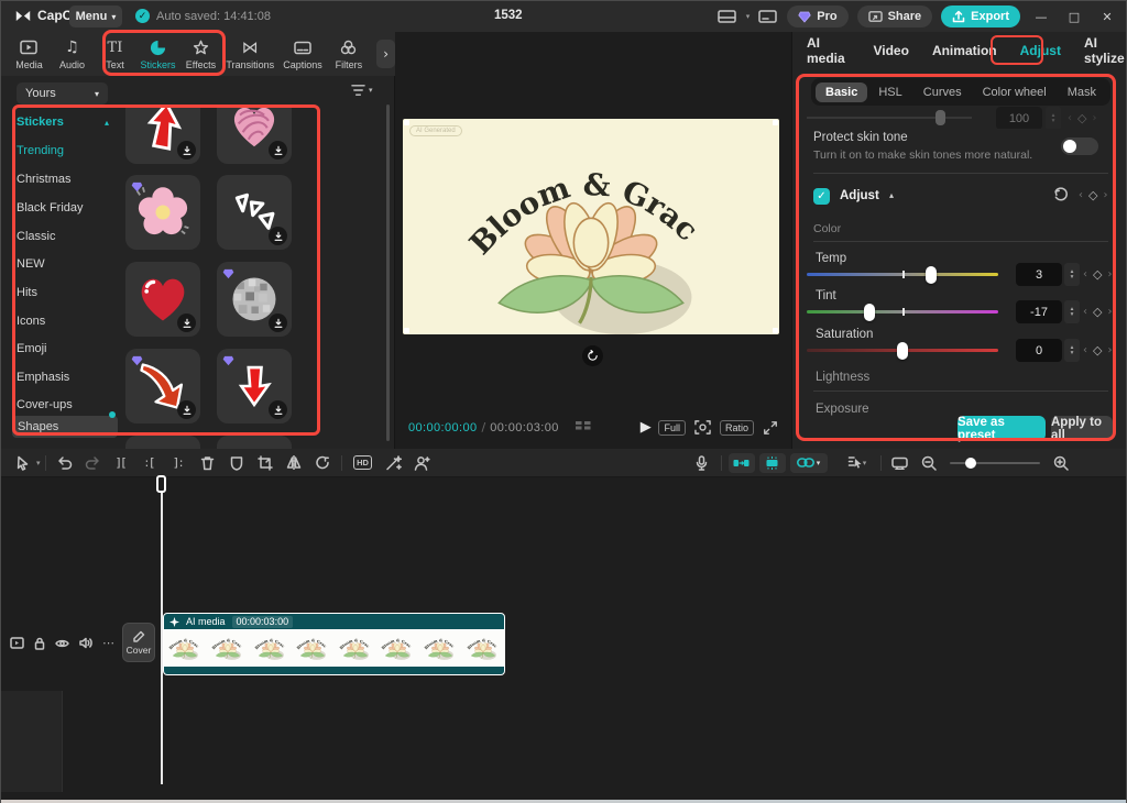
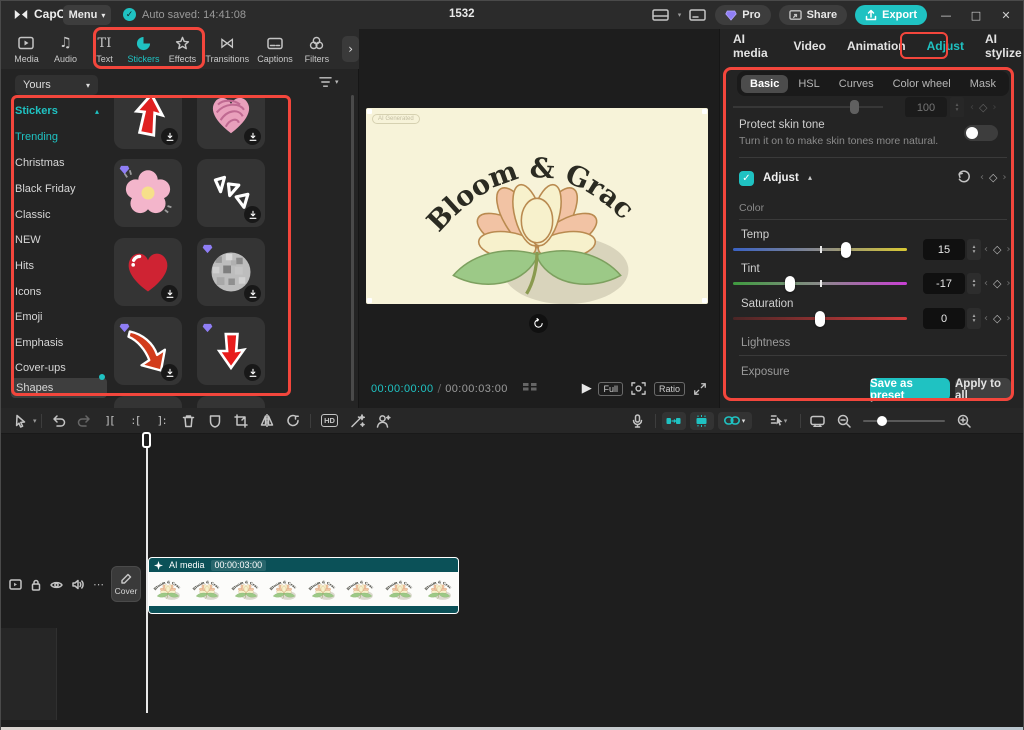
  Menu
  ▾
  ✓
  Auto saved: 14:41:08
  1532
  ▾
  Pro
  Share
  Export
  —
  □
  ✕
  Media
  ♫
  Audio
  TI
  Text
  Stickers
  Effects
  ⋈
  Transitions
  Captions
  Filters
  ›
  Yours
  ▾
  ▾
  Stickers
  ▴
  Trending
  Christmas
  Black Friday
  Classic
  NEW
  Hits
  Icons
  Emoji
  Emphasis
  Cover-ups
  Shapes
  00:00:00:00
  /
  00:00:03:00
  ▶
  Full
  Ratio
  AI media
  Video
  Animation
  Adjust
  AI stylize
  Basic
  HSL
  Curves
  Color wheel
  Mask
  100
  ◇
  Protect skin tone
  Turn it on to make skin tones more natural.
  ✓
  Adjust
  ▴
  ‹
  ◇
  ›
  Color
  Temp
- 3
+ 15
  ‹
  ◇
  ›
  Tint
  -17
  ‹
  ◇
  ›
  Saturation
  0
  ‹
  ◇
  ›
  Lightness
  Exposure
  Save as preset
  Apply to all
  ▾
  ][
  :[
  ]:
  HD
  ▾
  ▾
  ⋯
  Cover
  AI media
  00:00:03:00
